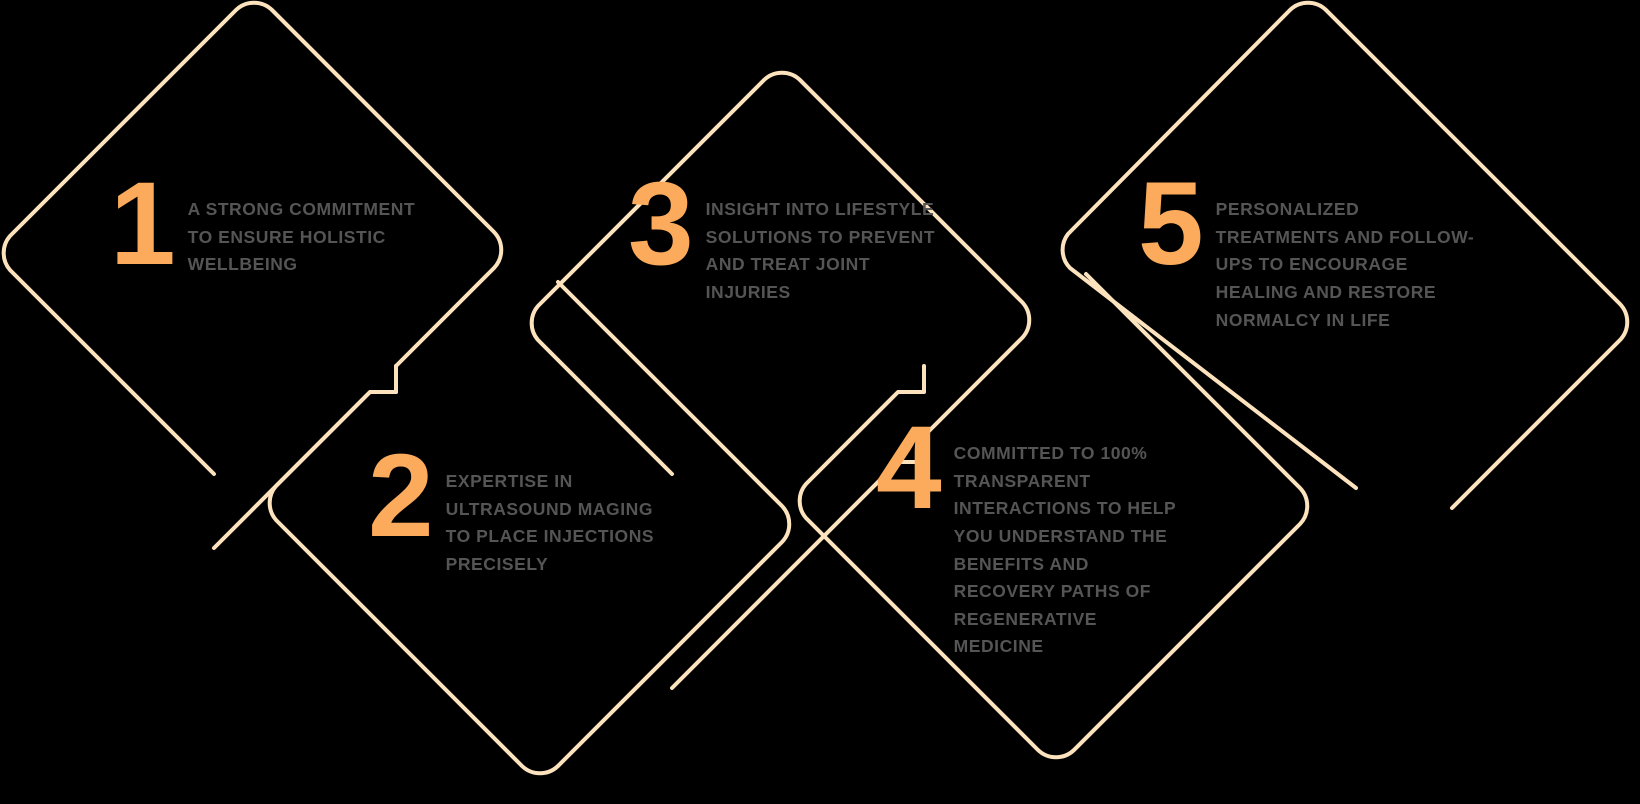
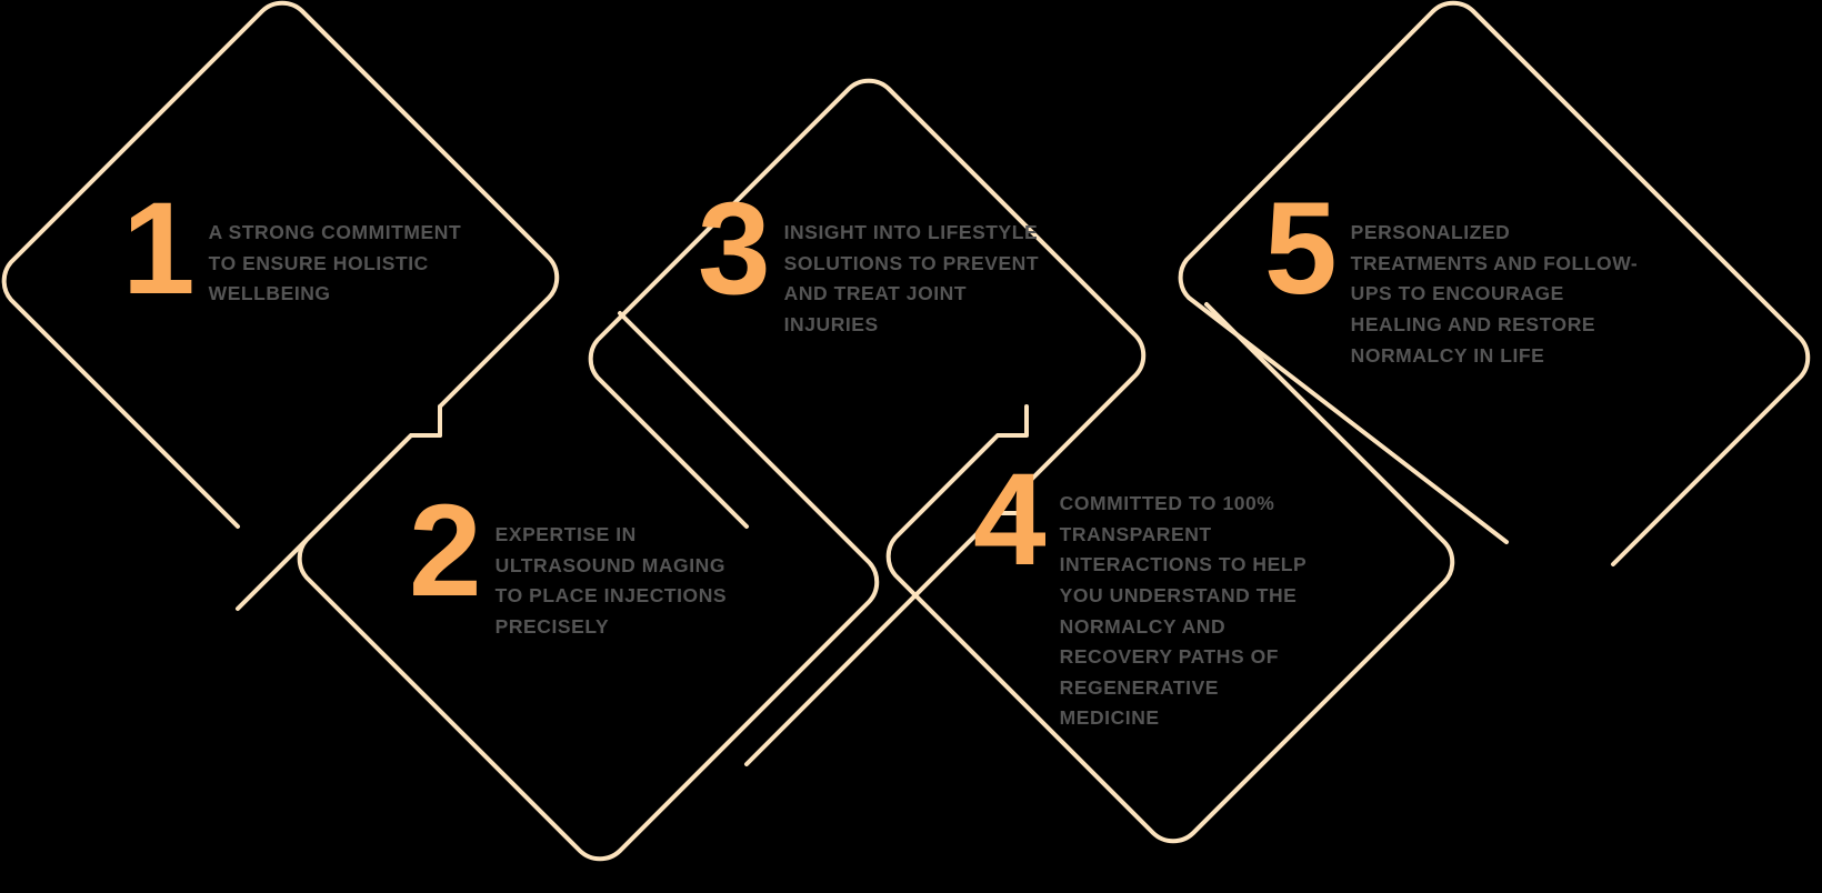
  1
  A STRONG COMMITMENT TO ENSURE HOLISTIC WELLBEING
  2
  EXPERTISE IN ULTRASOUND MAGING TO PLACE INJECTIONS PRECISELY
  3
  INSIGHT INTO LIFESTYLE SOLUTIONS TO PREVENT AND TREAT JOINT INJURIES
  4
- COMMITTED TO 100% TRANSPARENT INTERACTIONS TO HELP YOU UNDERSTAND THE BENEFITS AND RECOVERY PATHS OF REGENERATIVE MEDICINE
+ COMMITTED TO 100% TRANSPARENT INTERACTIONS TO HELP YOU UNDERSTAND THE NORMALCY AND RECOVERY PATHS OF REGENERATIVE MEDICINE
  5
  PERSONALIZED TREATMENTS AND FOLLOW-UPS TO ENCOURAGE HEALING AND RESTORE NORMALCY IN LIFE
